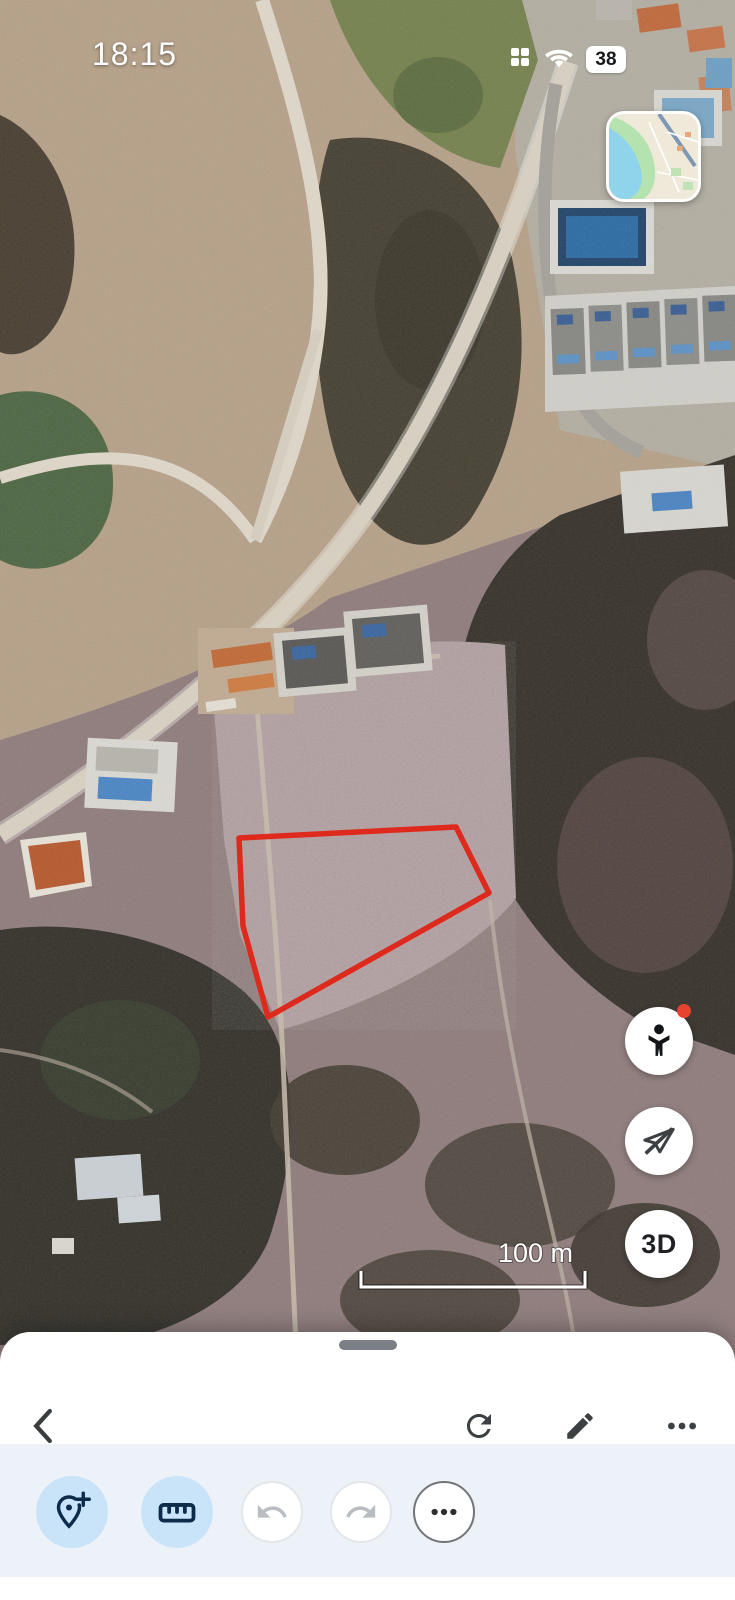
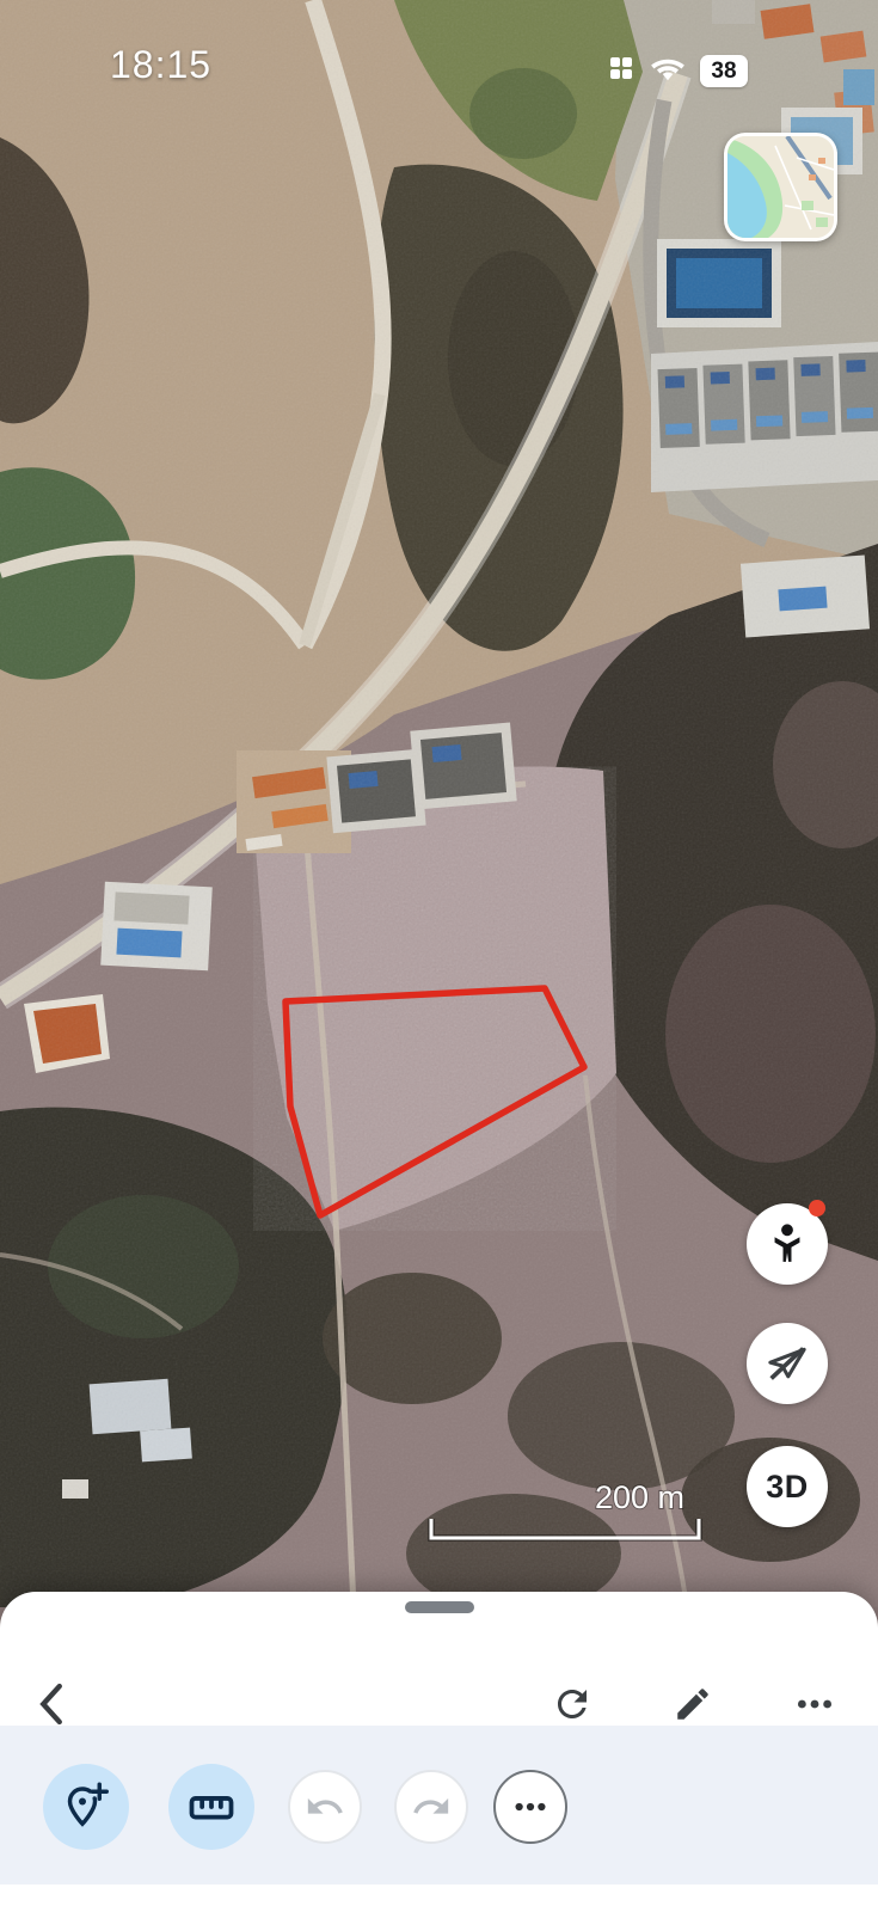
- 100 m
+ 200 m
  18:15
  38
  3D
